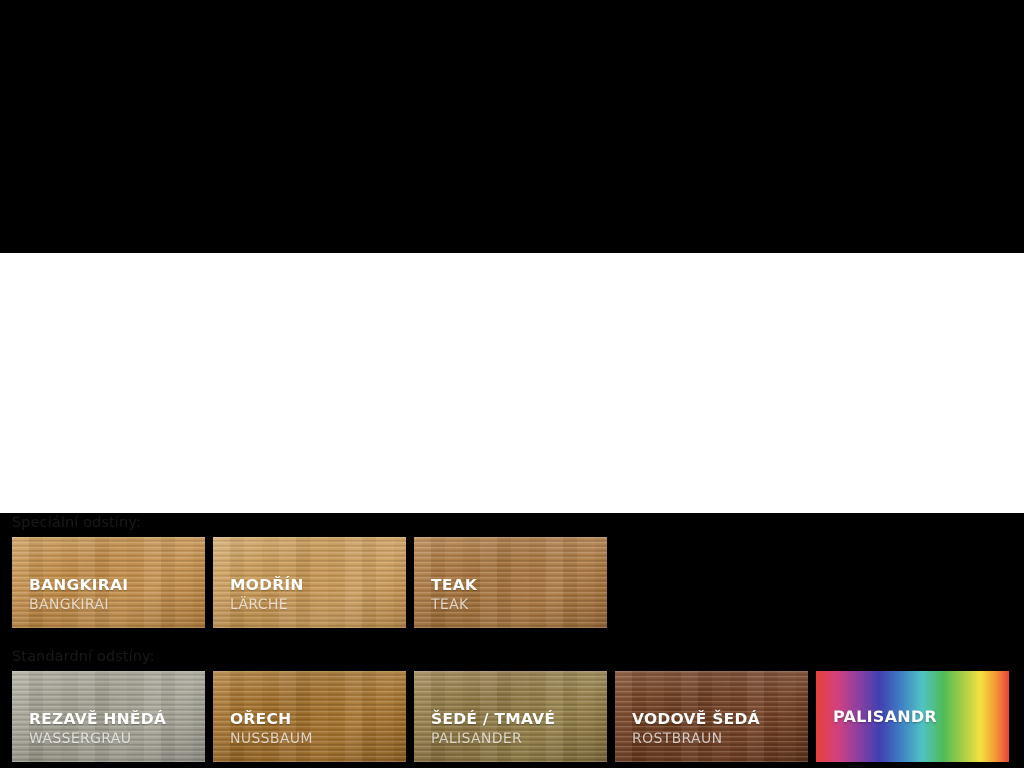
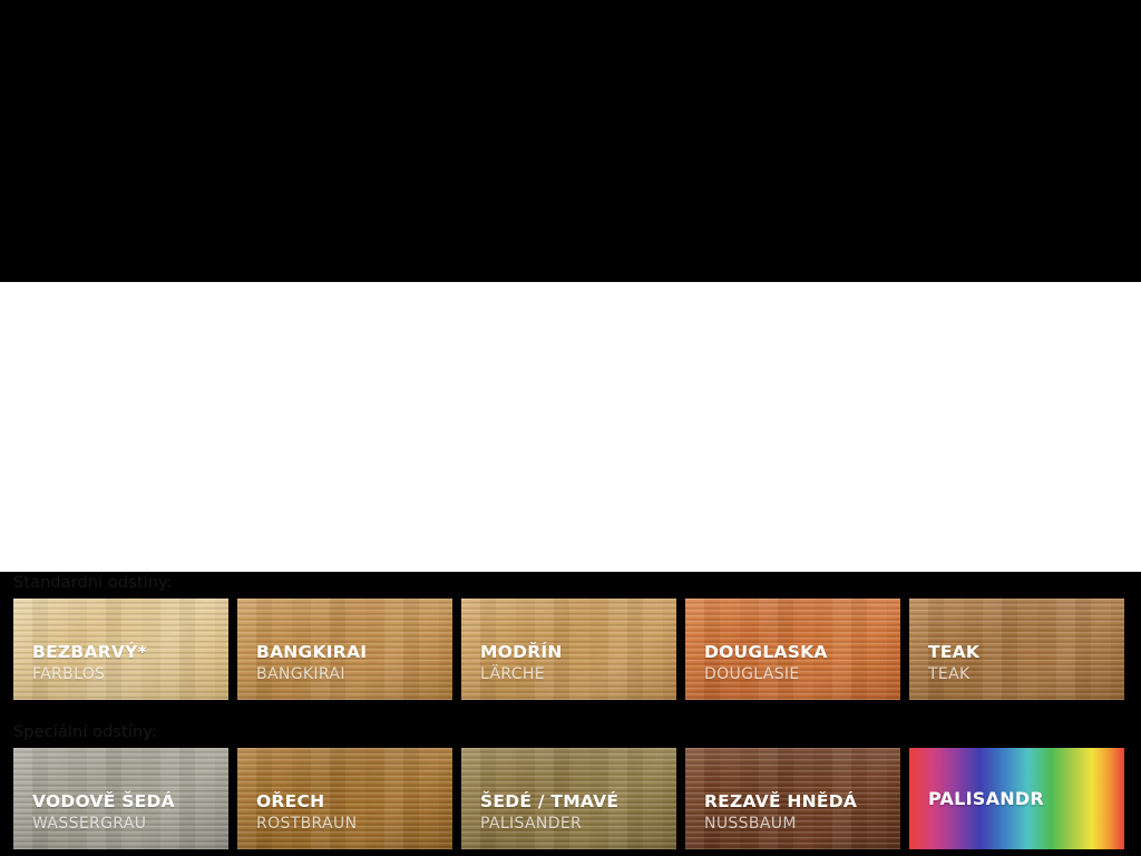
- Speciální odstíny:
+ Standardní odstíny:
+ BEZBARVÝ*
+ FARBLOS
  BANGKIRAI
  BANGKIRAI
  MODŘÍN
  LÄRCHE
+ DOUGLASKA
+ DOUGLASIE
  TEAK
  TEAK
- Standardní odstíny:
+ Speciální odstíny:
- REZAVĚ HNĚDÁ
+ VODOVĚ ŠEDÁ
  WASSERGRAU
  OŘECH
- NUSSBAUM
+ ROSTBRAUN
  ŠEDÉ / TMAVÉ
  PALISANDER
- VODOVĚ ŠEDÁ
+ REZAVĚ HNĚDÁ
- ROSTBRAUN
+ NUSSBAUM
  PALISANDR
